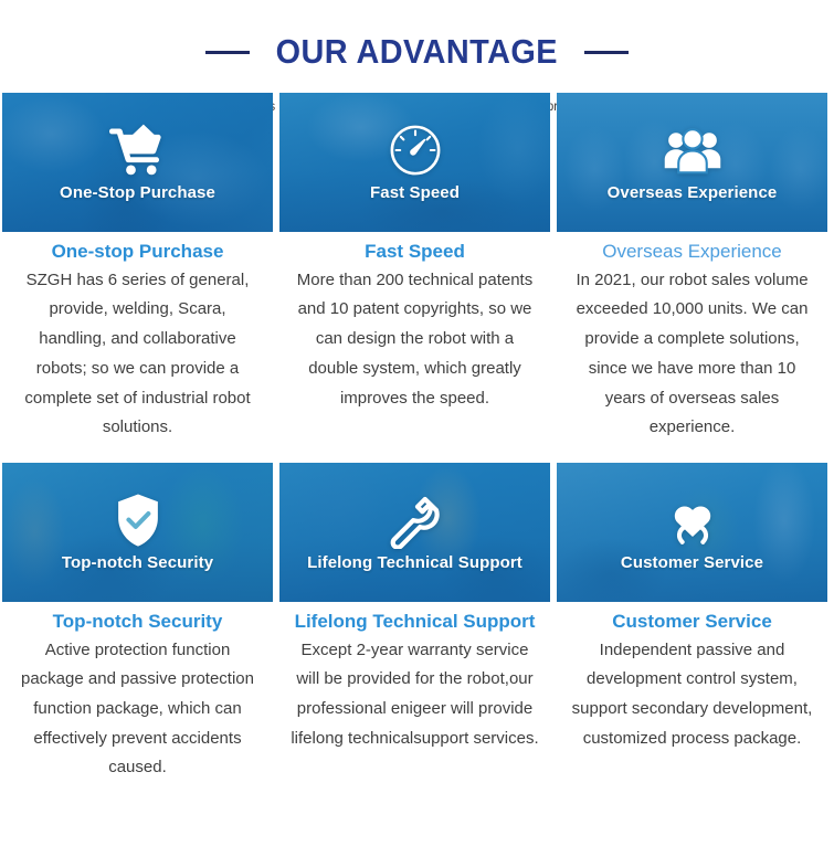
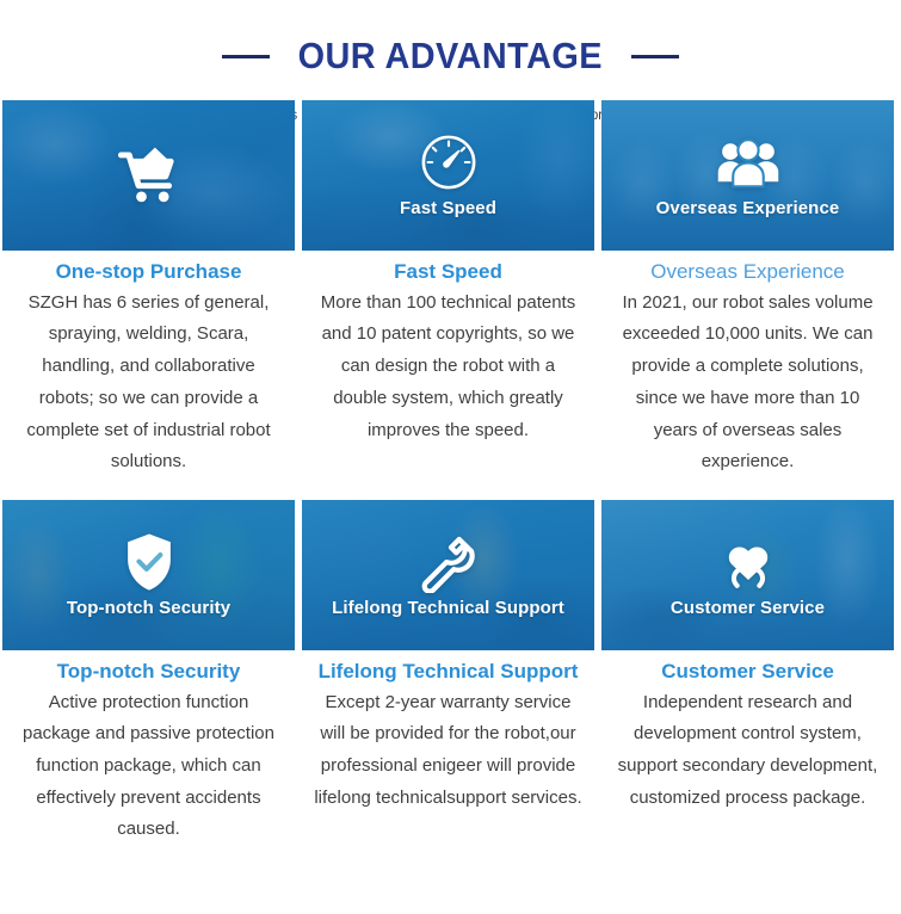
  OUR ADVANTAGE
- One-Stop Purchase
  One-stop Purchase
- SZGH has 6 series of general, provide, welding, Scara, handling, and collaborative robots; so we can provide a complete set of industrial robot solutions.
+ SZGH has 6 series of general, spraying, welding, Scara, handling, and collaborative robots; so we can provide a complete set of industrial robot solutions.
  Fast Speed
  Fast Speed
- More than 200 technical patents and 10 patent copyrights, so we can design the robot with a double system, which greatly improves the speed.
+ More than 100 technical patents and 10 patent copyrights, so we can design the robot with a double system, which greatly improves the speed.
  Overseas Experience
  Overseas Experience
  In 2021, our robot sales volume exceeded 10,000 units. We can provide a complete solutions, since we have more than 10 years of overseas sales experience.
  Top-notch Security
  Top-notch Security
  Active protection function package and passive protection function package, which can effectively prevent accidents caused.
  Lifelong Technical Support
  Lifelong Technical Support
  Except 2-year warranty service will be provided for the robot,our professional enigeer will provide lifelong technicalsupport services.
  Customer Service
  Customer Service
- Independent passive and development control system, support secondary development, customized process package.
+ Independent research and development control system, support secondary development, customized process package.
